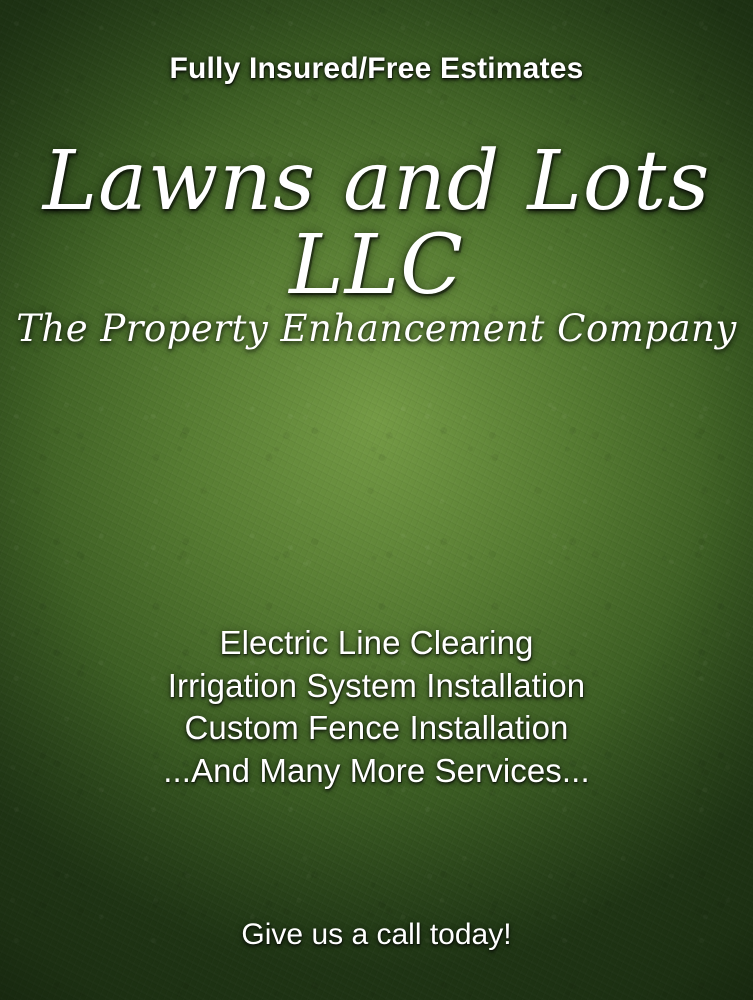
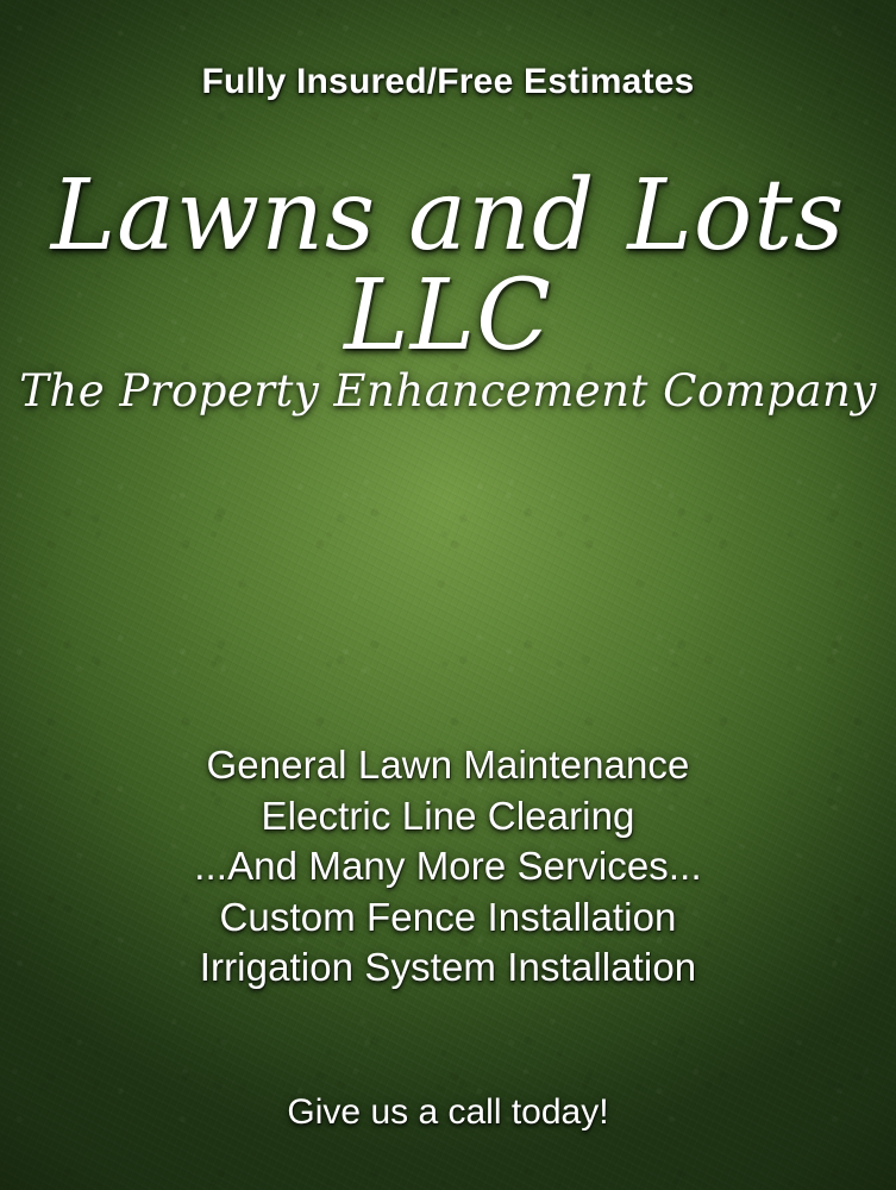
  Fully Insured/Free Estimates
  Lawns and Lots LLC
  The Property Enhancement Company
+ General Lawn Maintenance
  Electric Line Clearing
- Irrigation System Installation
+ ...And Many More Services...
  Custom Fence Installation
- ...And Many More Services...
+ Irrigation System Installation
  Give us a call today!
